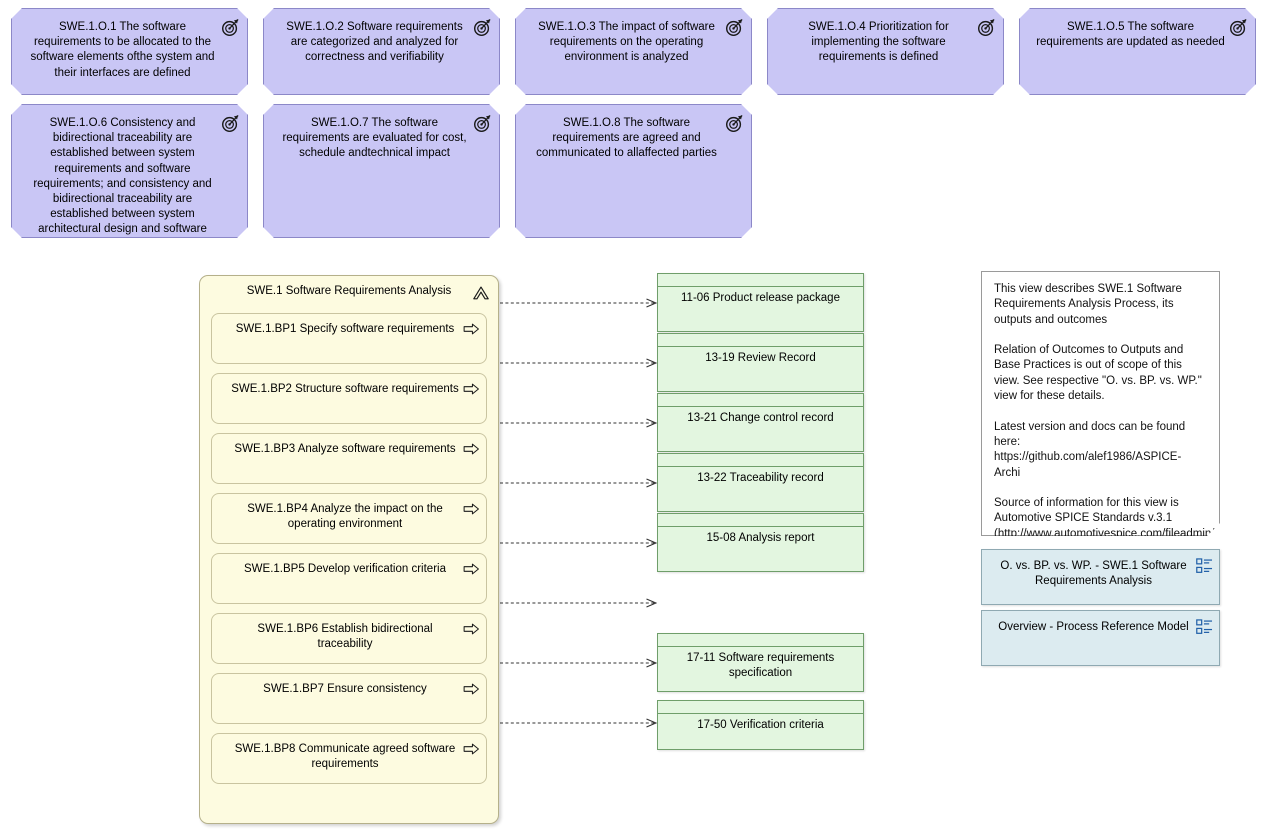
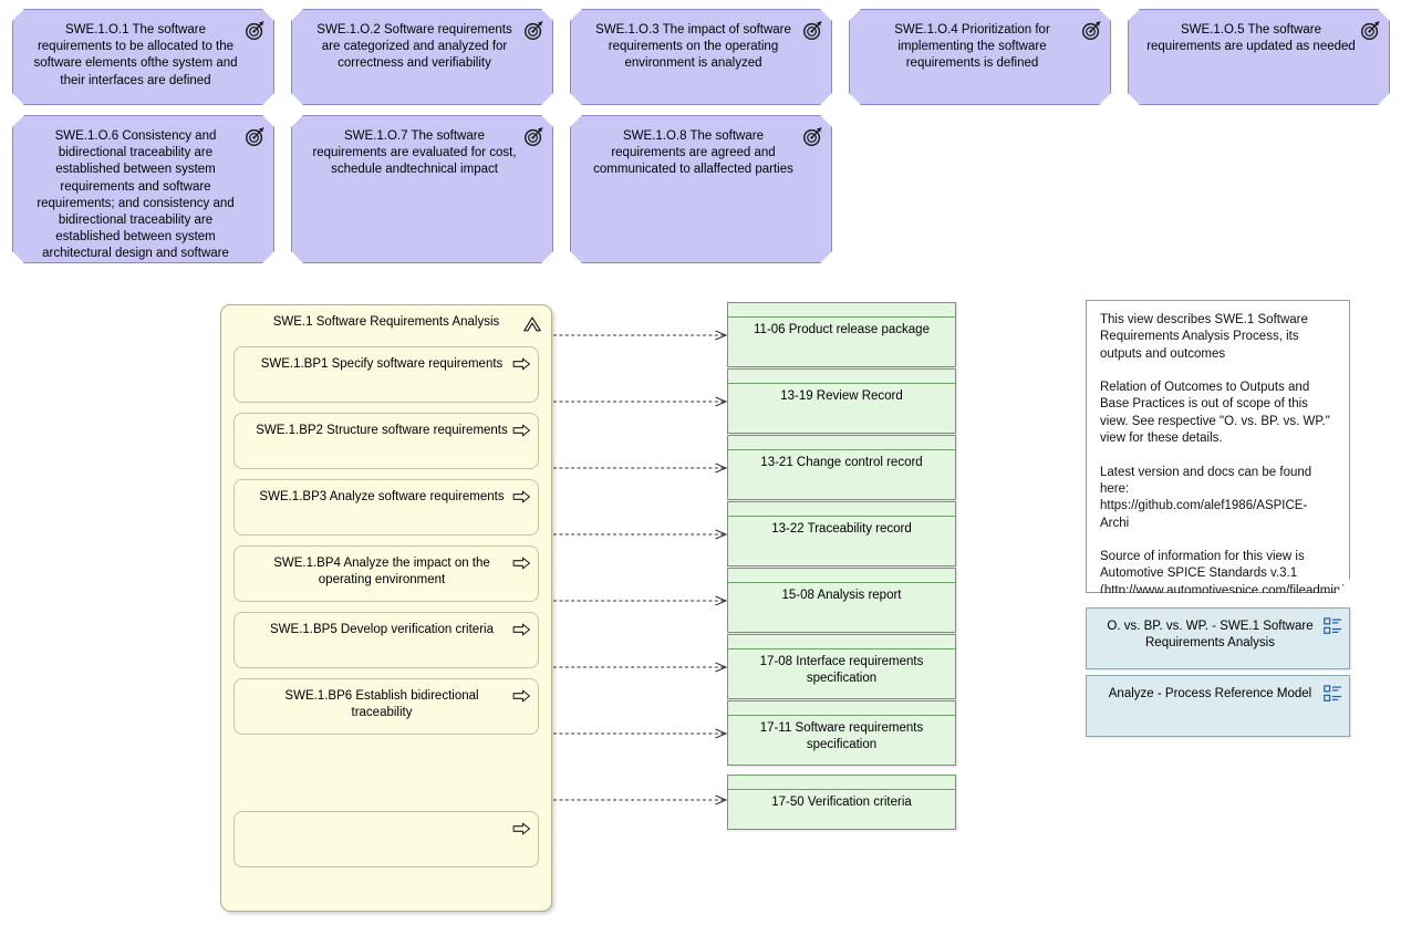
  SWE.1.O.1 The software requirements to be allocated to the software elements ofthe system and their interfaces are defined
  SWE.1.O.2 Software requirements are categorized and analyzed for correctness and verifiability
  SWE.1.O.3 The impact of software requirements on the operating environment is analyzed
  SWE.1.O.4 Prioritization for implementing the software requirements is defined
  SWE.1.O.5 The software requirements are updated as needed
  SWE.1.O.6 Consistency and bidirectional traceability are established between system requirements and software requirements; and consistency and bidirectional traceability are established between system architectural design and software
  SWE.1.O.7 The software requirements are evaluated for cost, schedule andtechnical impact
  SWE.1.O.8 The software requirements are agreed and communicated to allaffected parties
  SWE.1 Software Requirements Analysis
  SWE.1.BP1 Specify software requirements
  SWE.1.BP2 Structure software requirements
  SWE.1.BP3 Analyze software requirements
  SWE.1.BP4 Analyze the impact on the operating environment
  SWE.1.BP5 Develop verification criteria
  SWE.1.BP6 Establish bidirectional traceability
- SWE.1.BP7 Ensure consistency
- SWE.1.BP8 Communicate agreed software requirements
  11-06 Product release package
  13-19 Review Record
  13-21 Change control record
  13-22 Traceability record
  15-08 Analysis report
+ 17-08 Interface requirements specification
  17-11 Software requirements specification
  17-50 Verification criteria
  This view describes SWE.1 Software Requirements Analysis Process, its outputs and outcomes
  Relation of Outcomes to Outputs and Base Practices is out of scope of this view. See respective "O. vs. BP. vs. WP." view for these details.
  Latest version and docs can be found here: https://github.com/alef1986/ASPICE-Archi
  O. vs. BP. vs. WP. - SWE.1 Software Requirements Analysis
- Overview - Process Reference Model
+ Analyze - Process Reference Model
